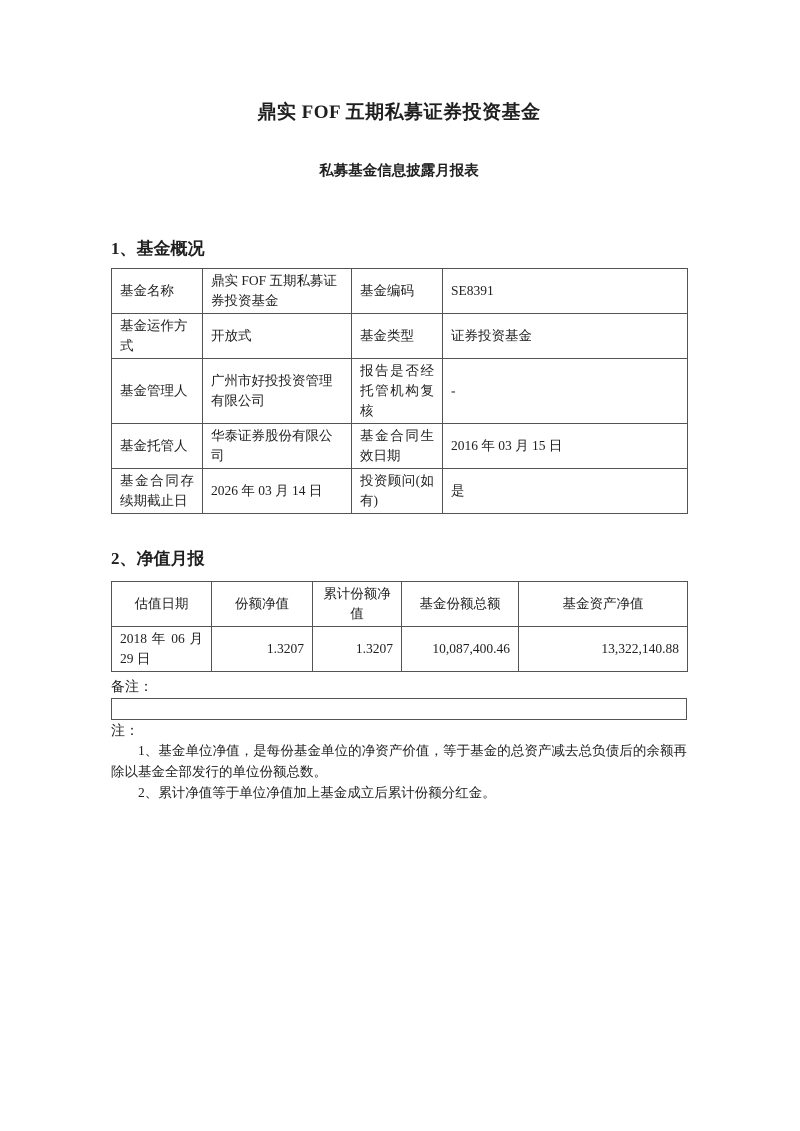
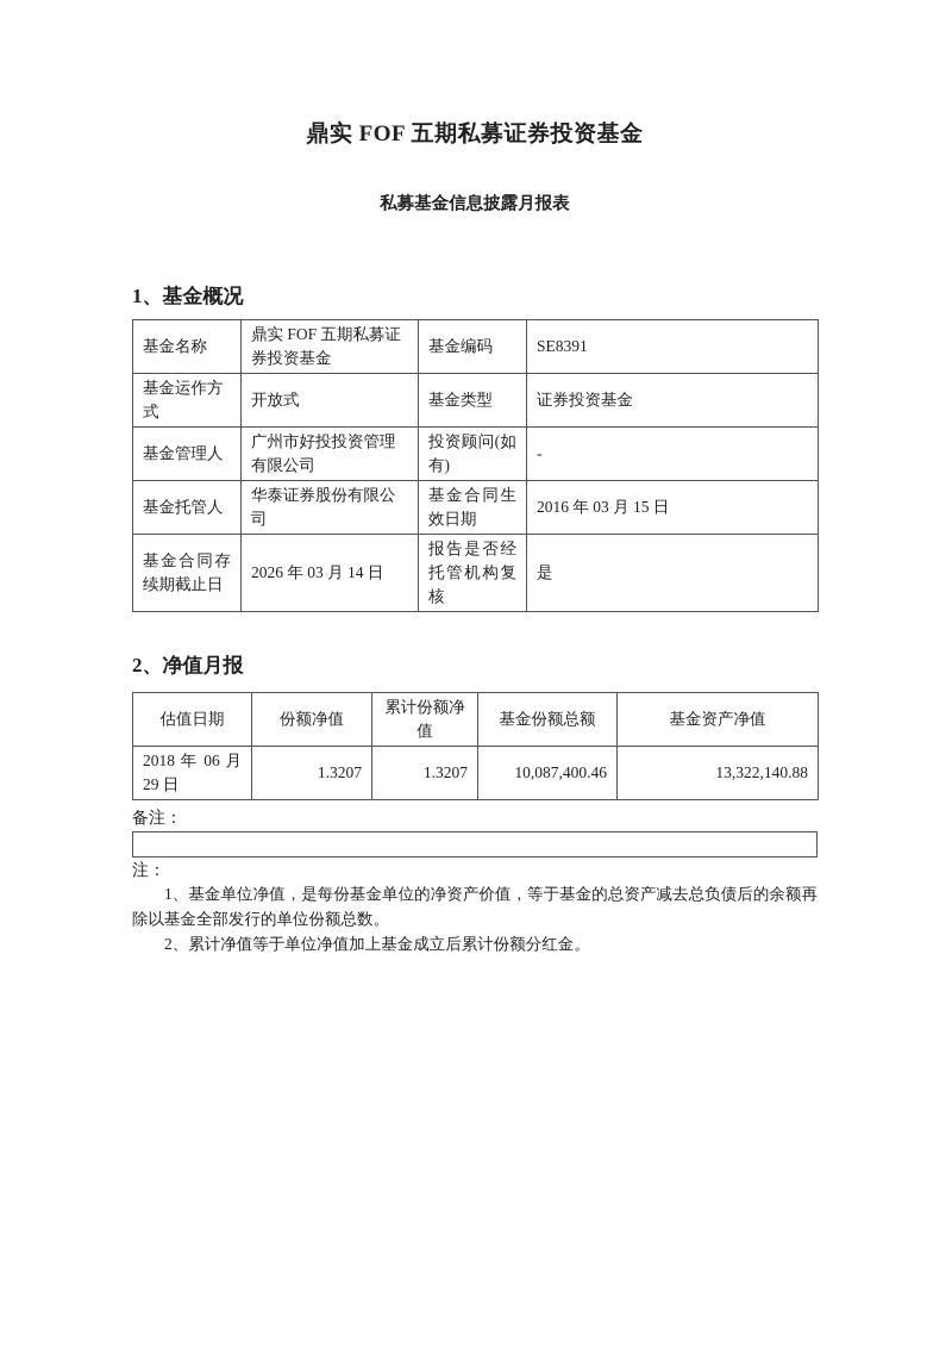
  鼎实 FOF 五期私募证券投资基金
  私募基金信息披露月报表
  1、基金概况
  基金名称	鼎实 FOF 五期私募证券投资基金	基金编码	SE8391
  基金运作方式	开放式	基金类型	证券投资基金
- 基金管理人	广州市好投投资管理有限公司	报告是否经托管机构复核	-
+ 基金管理人	广州市好投投资管理有限公司	投资顾问(如有)	-
  基金托管人	华泰证券股份有限公司	基金合同生效日期	2016 年 03 月 15 日
- 基金合同存续期截止日	2026 年 03 月 14 日	投资顾问(如有)	是
+ 基金合同存续期截止日	2026 年 03 月 14 日	报告是否经托管机构复核	是
  2、净值月报
  估值日期	份额净值	累计份额净值	基金份额总额	基金资产净值
  2018 年 06 月 29 日	1.3207	1.3207	10,087,400.46	13,322,140.88
  备注：
  注：
  1、基金单位净值，是每份基金单位的净资产价值，等于基金的总资产减去总负债后的余额再除以基金全部发行的单位份额总数。
  2、累计净值等于单位净值加上基金成立后累计份额分红金。
